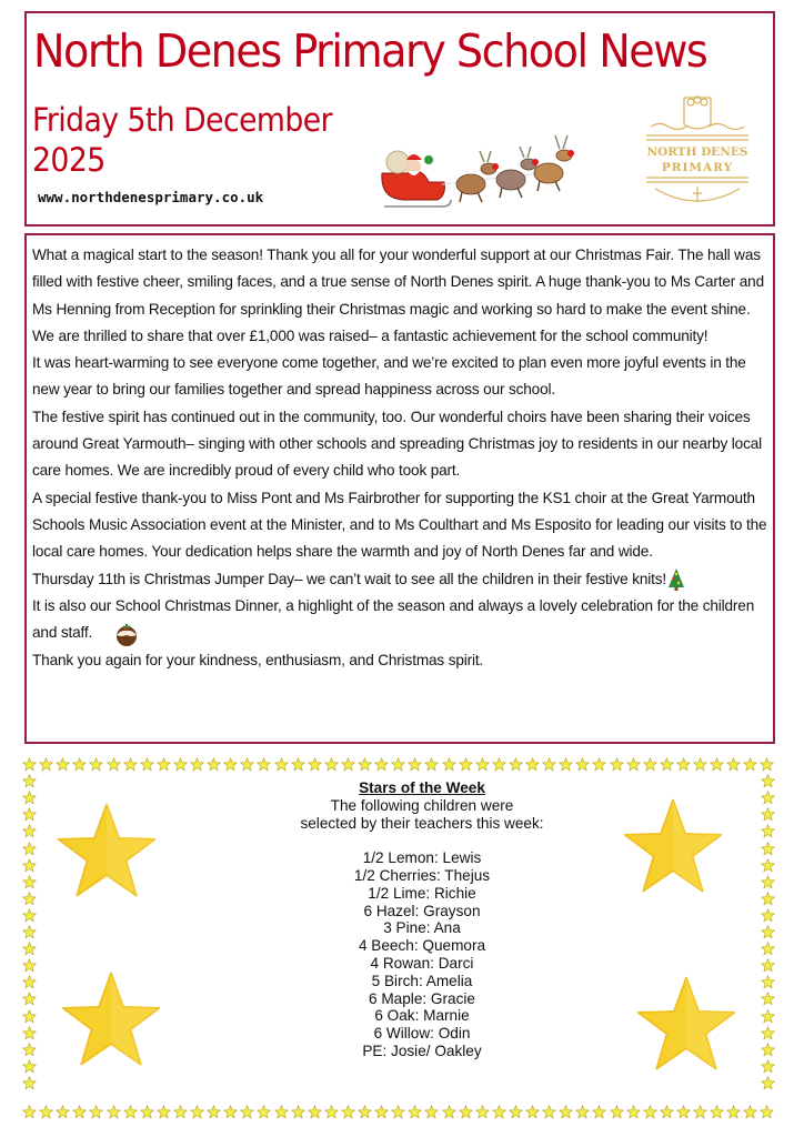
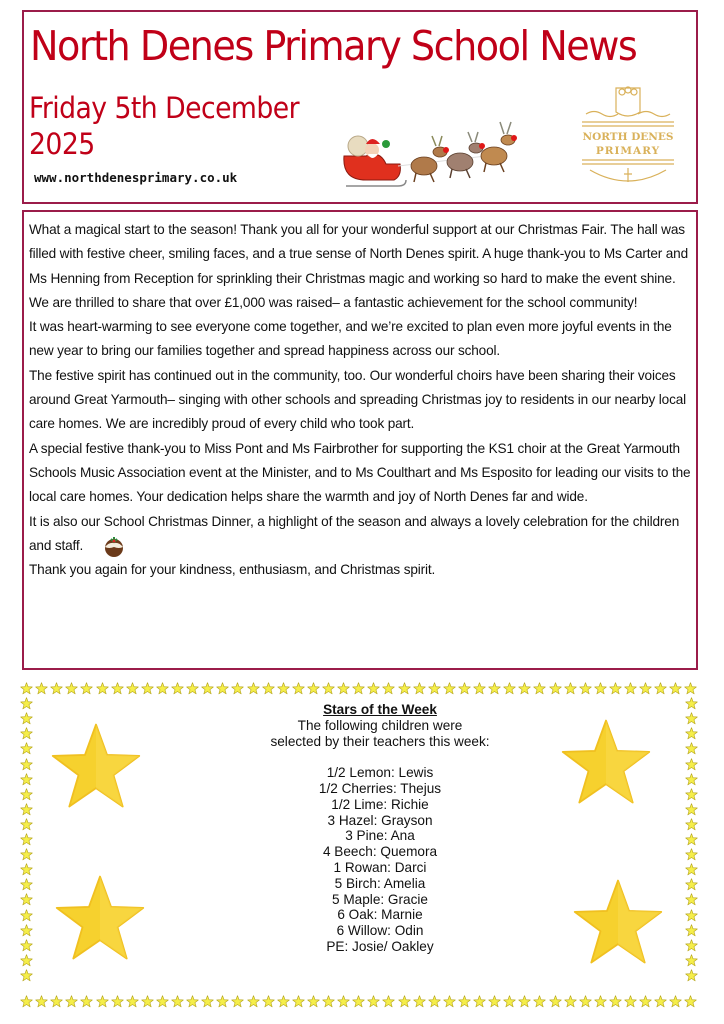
  North Denes Primary School News
  Friday 5th December
  2025
  www.northdenesprimary.co.uk
  NORTH DENES
  PRIMARY
  What a magical start to the season! Thank you all for your wonderful support at our Christmas Fair. The hall was filled with festive cheer, smiling faces, and a true sense of North Denes spirit. A huge thank-you to Ms Carter and Ms Henning from Reception for sprinkling their Christmas magic and working so hard to make the event shine. We are thrilled to share that over £1,000 was raised– a fantastic achievement for the school community!
  It was heart-warming to see everyone come together, and we’re excited to plan even more joyful events in the new year to bring our families together and spread happiness across our school.
  The festive spirit has continued out in the community, too. Our wonderful choirs have been sharing their voices around Great Yarmouth– singing with other schools and spreading Christmas joy to residents in our nearby local care homes. We are incredibly proud of every child who took part.
  A special festive thank-you to Miss Pont and Ms Fairbrother for supporting the KS1 choir at the Great Yarmouth Schools Music Association event at the Minister, and to Ms Coulthart and Ms Esposito for leading our visits to the local care homes. Your dedication helps share the warmth and joy of North Denes far and wide.
- Thursday 11th is Christmas Jumper Day– we can’t wait to see all the children in their festive knits!
  It is also our School Christmas Dinner, a highlight of the season and always a lovely celebration for the children and staff.
  Thank you again for your kindness, enthusiasm, and Christmas spirit.
  Stars of the Week
  The following children were
  selected by their teachers this week:
  1/2 Lemon: Lewis
  1/2 Cherries: Thejus
  1/2 Lime: Richie
- 6 Hazel: Grayson
+ 3 Hazel: Grayson
  3 Pine: Ana
  4 Beech: Quemora
- 4 Rowan: Darci
+ 1 Rowan: Darci
  5 Birch: Amelia
- 6 Maple: Gracie
+ 5 Maple: Gracie
  6 Oak: Marnie
  6 Willow: Odin
  PE: Josie/ Oakley
